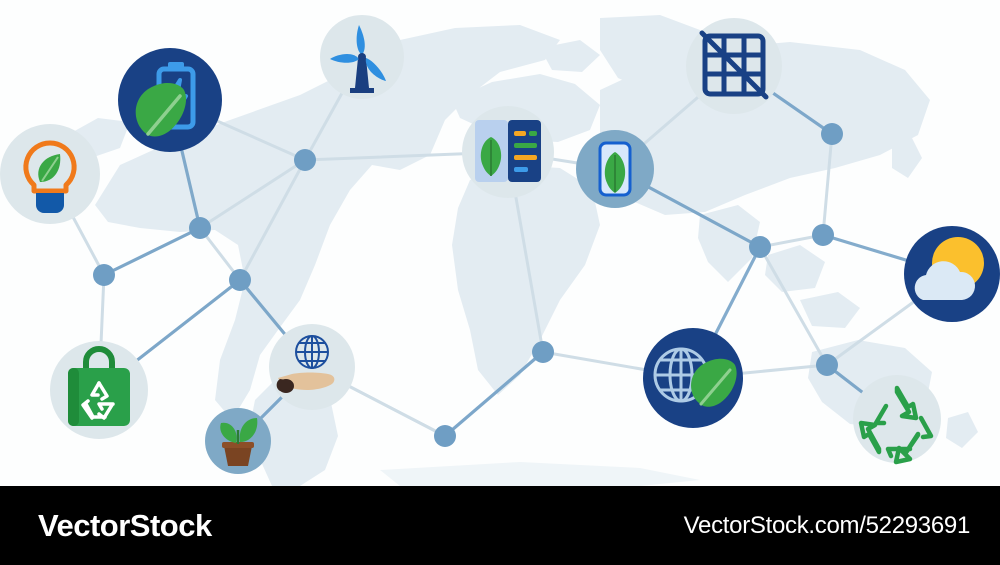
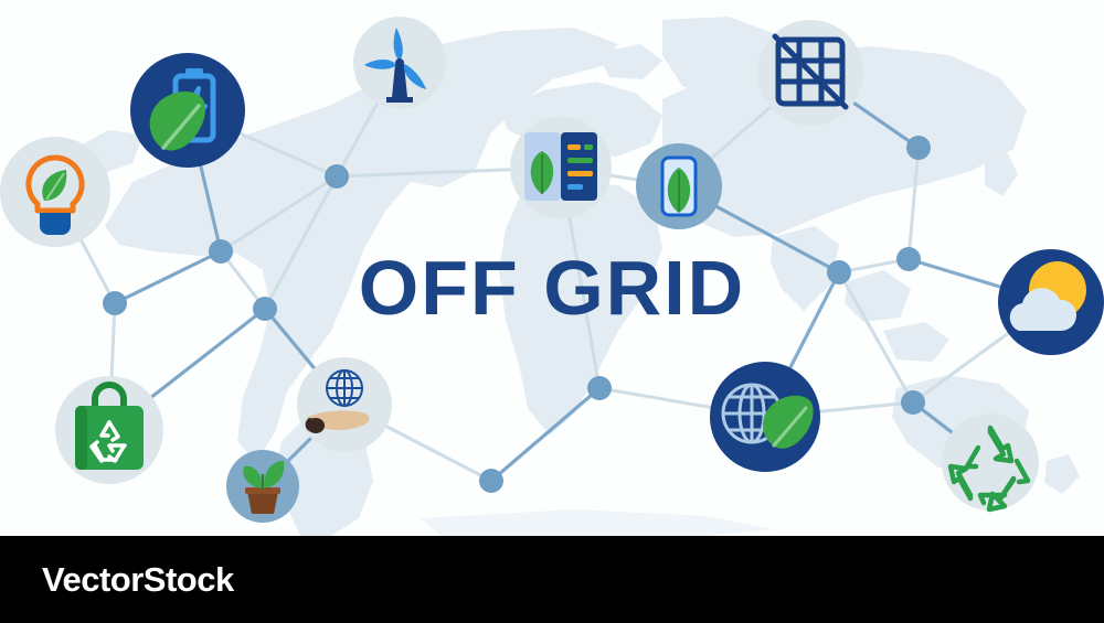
+ OFF GRID
  VectorStock
- VectorStock.com/52293691
